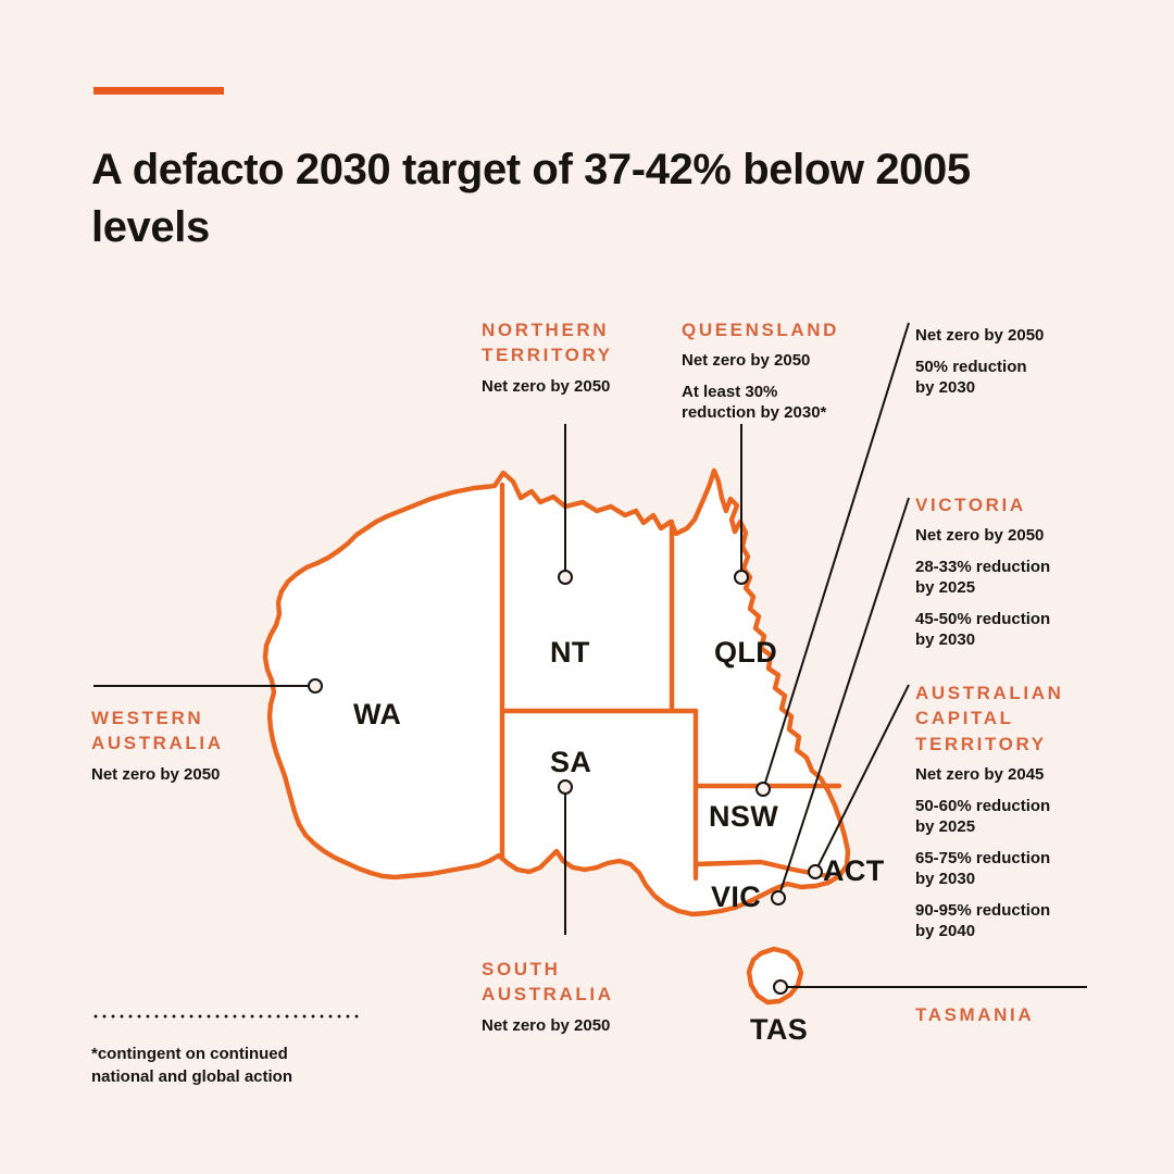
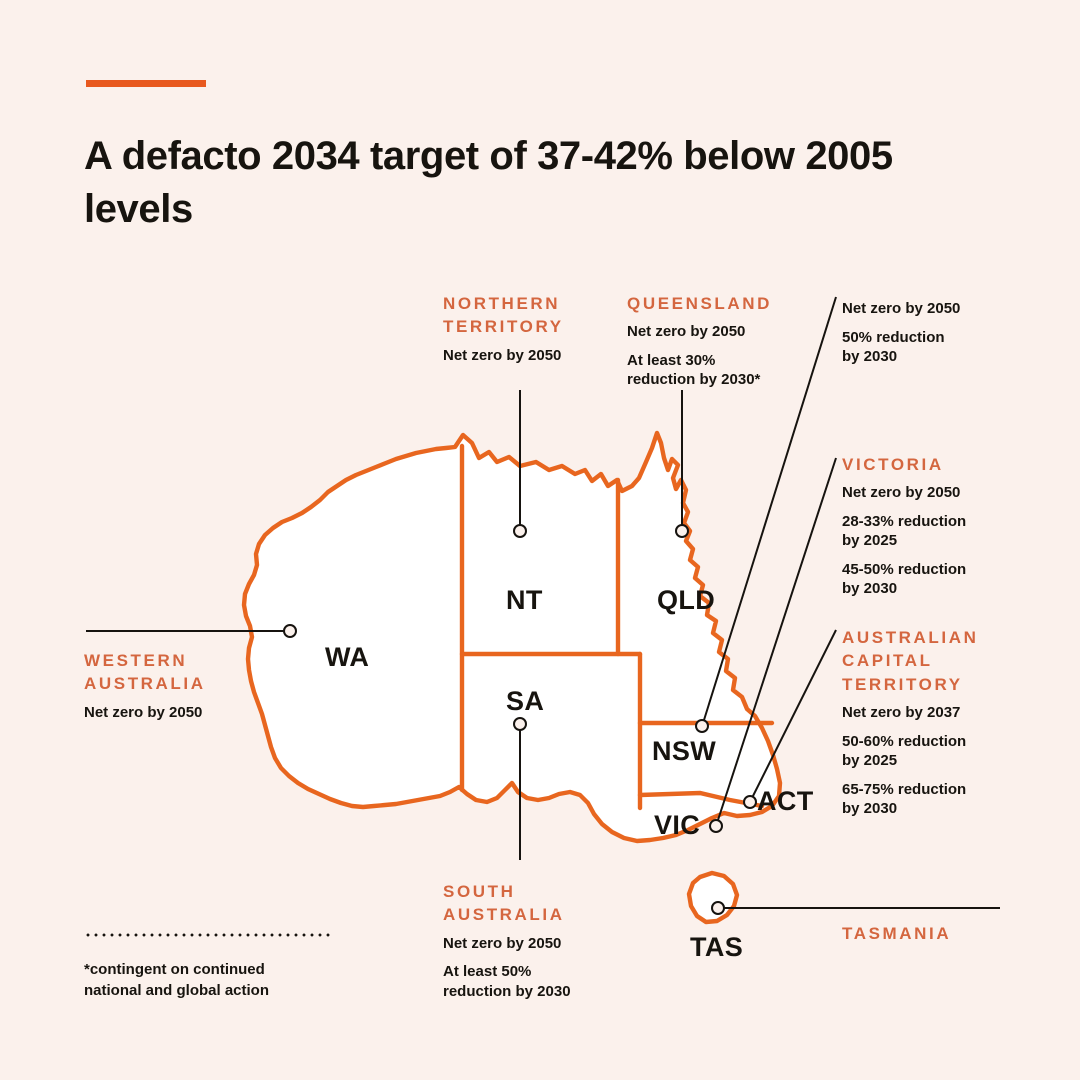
- A defacto 2030 target of 37-42% below 2005 levels
+ A defacto 2034 target of 37-42% below 2005 levels
  WA
  NT
  QLD
  SA
  NSW
  VIC
  ACT
  TAS
  NORTHERN
  TERRITORY
  Net zero by 2050
  QUEENSLAND
  Net zero by 2050
  At least 30%
  reduction by 2030*
  Net zero by 2050
  50% reduction
  by 2030
  VICTORIA
  Net zero by 2050
  28-33% reduction
  by 2025
  45-50% reduction
  by 2030
  AUSTRALIAN
  CAPITAL
  TERRITORY
- Net zero by 2045
+ Net zero by 2037
  50-60% reduction
  by 2025
  65-75% reduction
  by 2030
- 90-95% reduction
- by 2040
  WESTERN
  AUSTRALIA
  Net zero by 2050
  SOUTH
  AUSTRALIA
  Net zero by 2050
+ At least 50%
+ reduction by 2030
  TASMANIA
  *contingent on continued
  national and global action
